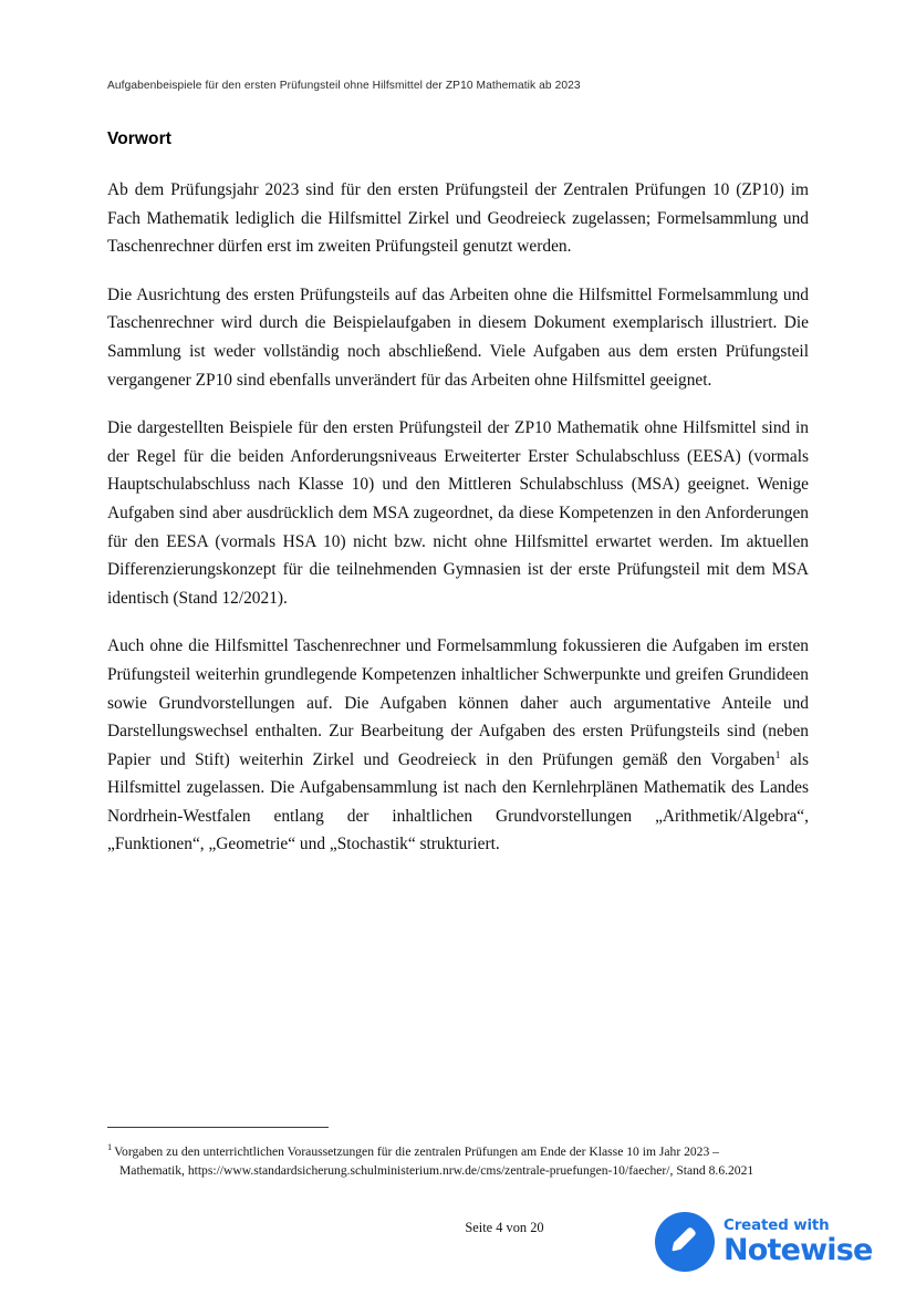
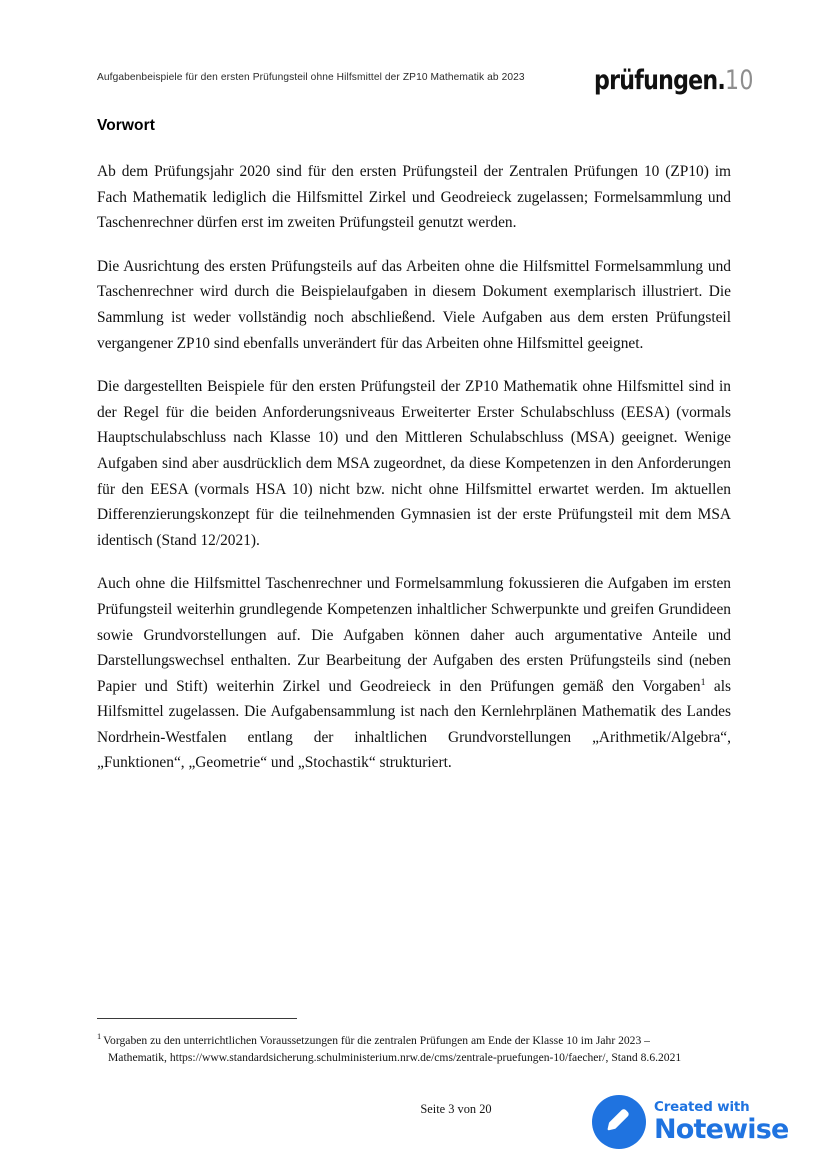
  Aufgabenbeispiele für den ersten Prüfungsteil ohne Hilfsmittel der ZP10 Mathematik ab 2023
+ prüfungen.10
  Vorwort
- Ab dem Prüfungsjahr 2023 sind für den ersten Prüfungsteil der Zentralen Prüfungen 10 (ZP10) im Fach Mathematik lediglich die Hilfsmittel Zirkel und Geodreieck zugelassen; Formelsammlung und Taschenrechner dürfen erst im zweiten Prüfungsteil genutzt werden.
+ Ab dem Prüfungsjahr 2020 sind für den ersten Prüfungsteil der Zentralen Prüfungen 10 (ZP10) im Fach Mathematik lediglich die Hilfsmittel Zirkel und Geodreieck zugelassen; Formelsammlung und Taschenrechner dürfen erst im zweiten Prüfungsteil genutzt werden.
  Die Ausrichtung des ersten Prüfungsteils auf das Arbeiten ohne die Hilfsmittel Formelsammlung und Taschenrechner wird durch die Beispielaufgaben in diesem Dokument exemplarisch illustriert. Die Sammlung ist weder vollständig noch abschließend. Viele Aufgaben aus dem ersten Prüfungsteil vergangener ZP10 sind ebenfalls unverändert für das Arbeiten ohne Hilfsmittel geeignet.
  Die dargestellten Beispiele für den ersten Prüfungsteil der ZP10 Mathematik ohne Hilfsmittel sind in der Regel für die beiden Anforderungsniveaus Erweiterter Erster Schulabschluss (EESA) (vormals Hauptschulabschluss nach Klasse 10) und den Mittleren Schulabschluss (MSA) geeignet. Wenige Aufgaben sind aber ausdrücklich dem MSA zugeordnet, da diese Kompetenzen in den Anforderungen für den EESA (vormals HSA 10) nicht bzw. nicht ohne Hilfsmittel erwartet werden. Im aktuellen Differenzierungskonzept für die teilnehmenden Gymnasien ist der erste Prüfungsteil mit dem MSA identisch (Stand 12/2021).
  Auch ohne die Hilfsmittel Taschenrechner und Formelsammlung fokussieren die Aufgaben im ersten Prüfungsteil weiterhin grundlegende Kompetenzen inhaltlicher Schwerpunkte und greifen Grundideen sowie Grundvorstellungen auf. Die Aufgaben können daher auch argumentative Anteile und Darstellungswechsel enthalten. Zur Bearbeitung der Aufgaben des ersten Prüfungsteils sind (neben Papier und Stift) weiterhin Zirkel und Geodreieck in den Prüfungen gemäß den Vorgaben1 als Hilfsmittel zugelassen. Die Aufgabensammlung ist nach den Kernlehrplänen Mathematik des Landes Nordrhein-Westfalen entlang der inhaltlichen Grundvorstellungen „Arithmetik/Algebra“, „Funktionen“, „Geometrie“ und „Stochastik“ strukturiert.
  1 Vorgaben zu den unterrichtlichen Voraussetzungen für die zentralen Prüfungen am Ende der Klasse 10 im Jahr 2023 –
  Mathematik, https://www.standardsicherung.schulministerium.nrw.de/cms/zentrale-pruefungen-10/faecher/, Stand 8.6.2021
- Seite 4 von 20
+ Seite 3 von 20
  Created with
  Notewise
